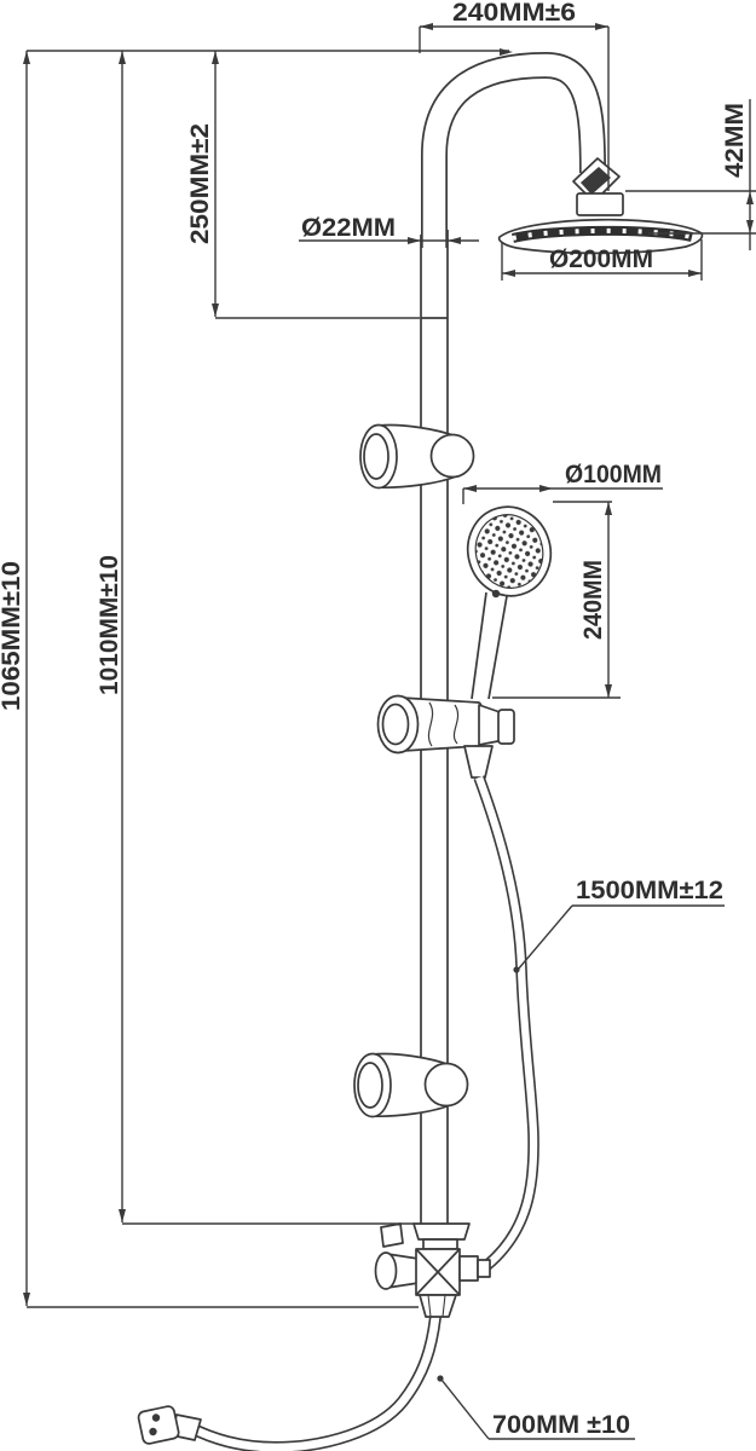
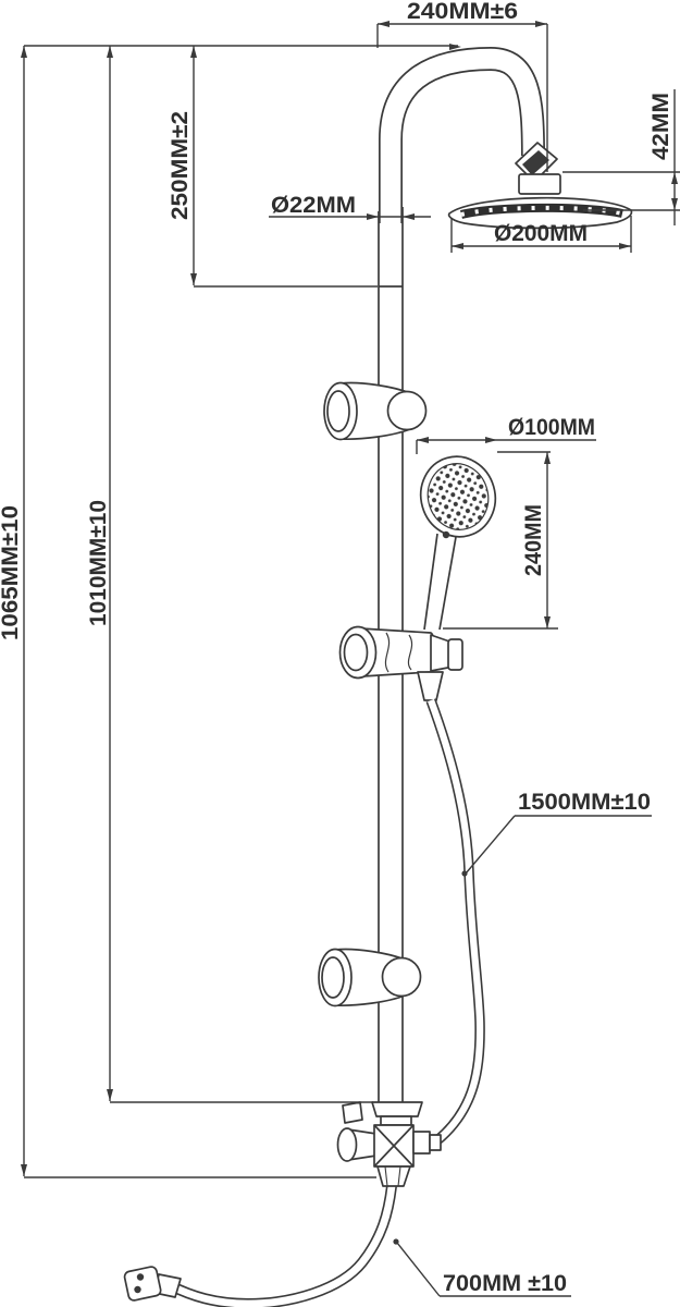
  240MM±6
  Ø22MM
  Ø200MM
  Ø100MM
- 1500MM±12
+ 1500MM±10
  700MM ±10
